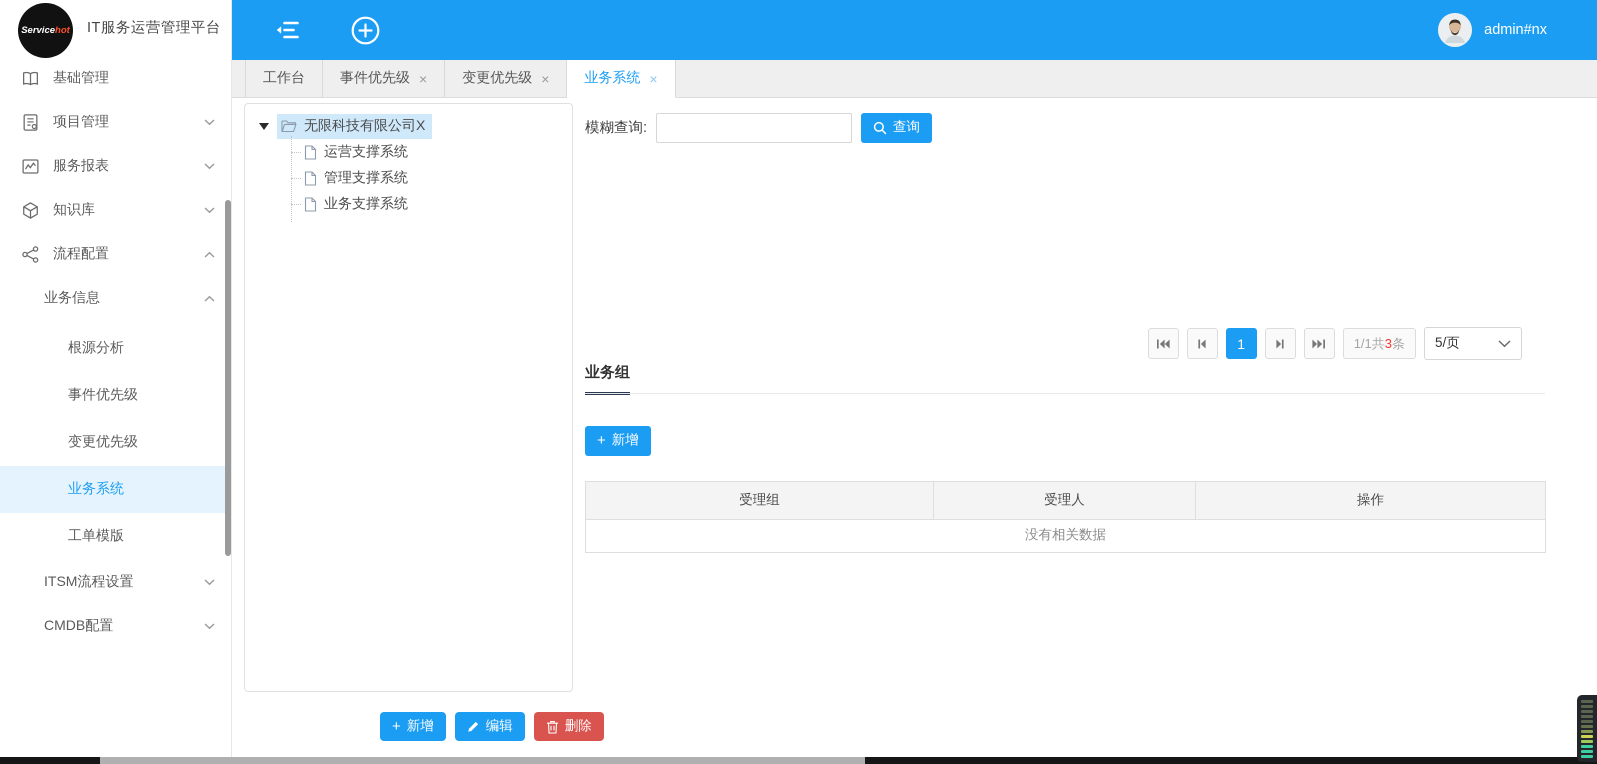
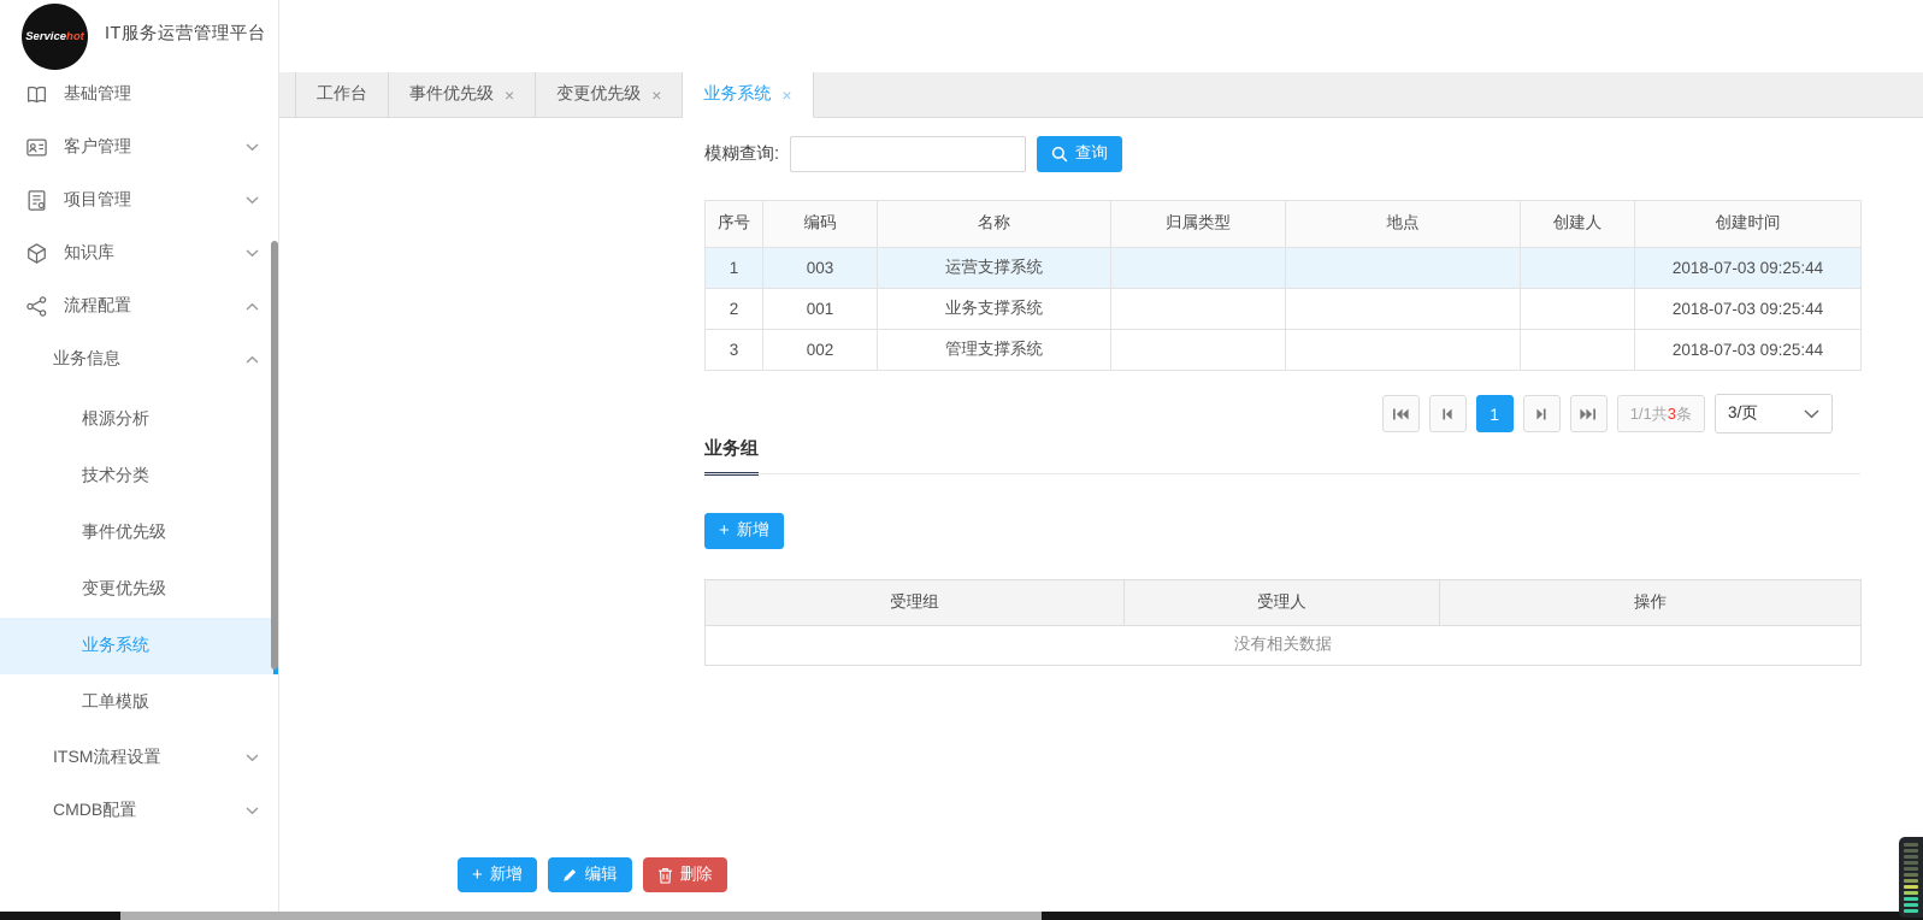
  Service
  hot
  IT服务运营管理平台
  基础管理
+ 客户管理
  项目管理
- 服务报表
  知识库
  流程配置
  业务信息
  根源分析
+ 技术分类
  事件优先级
  变更优先级
  业务系统
  工单模版
  ITSM流程设置
  CMDB配置
- admin#nx
  工作台
  事件优先级
  ×
  变更优先级
  ×
  业务系统
  ×
- 无限科技有限公司X
- 运营支撑系统
- 管理支撑系统
- 业务支撑系统
  +
  新增
  编辑
  删除
  模糊查询:
  查询
+ 序号	编码	名称	归属类型	地点	创建人	创建时间
+ 1	003	运营支撑系统				2018-07-03 09:25:44
+ 2	001	业务支撑系统				2018-07-03 09:25:44
+ 3	002	管理支撑系统				2018-07-03 09:25:44
  1
  1/1共
  3
  条
- 5/页
+ 3/页
  业务组
  +
  新增
  受理组	受理人	操作
  没有相关数据
